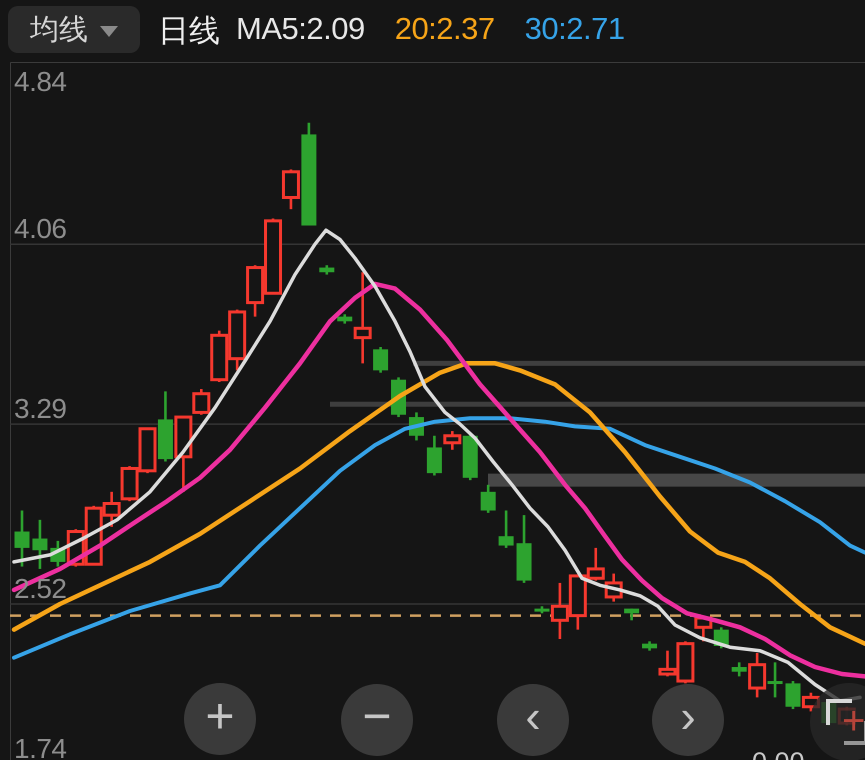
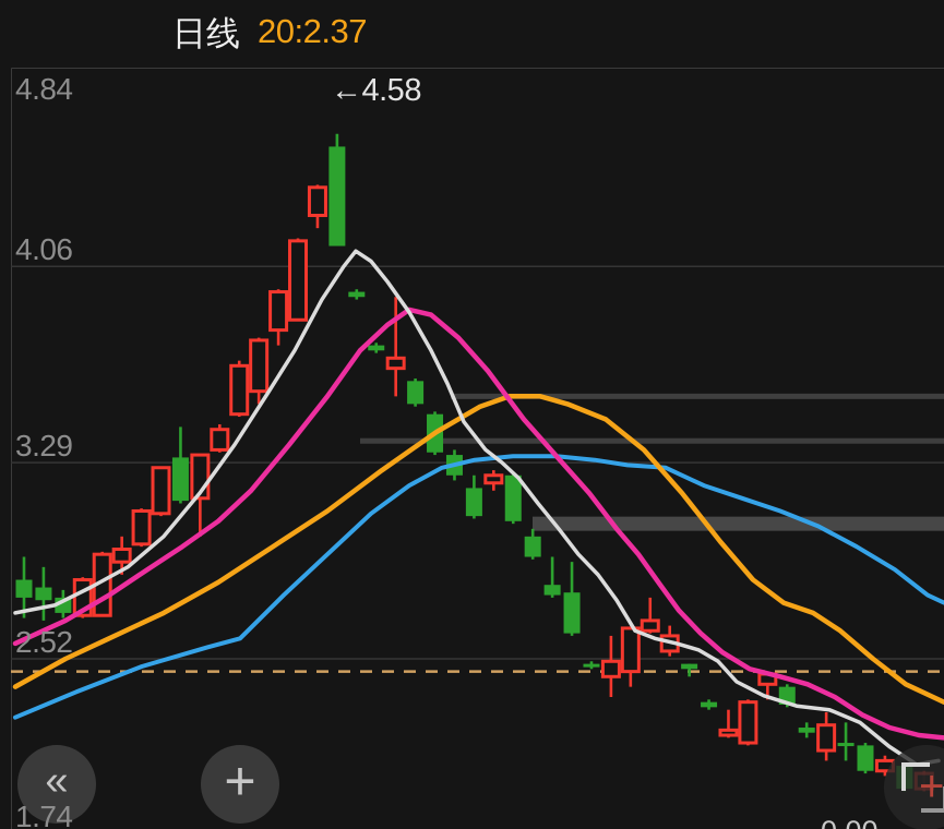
- 均线
  日线
- MA5:2.09
  20:2.37
- 30:2.71
  4.84
  4.06
  3.29
  2.52
  1.74
+ ←4.58
+ «
  +
- −
- ‹
- ›
  +
